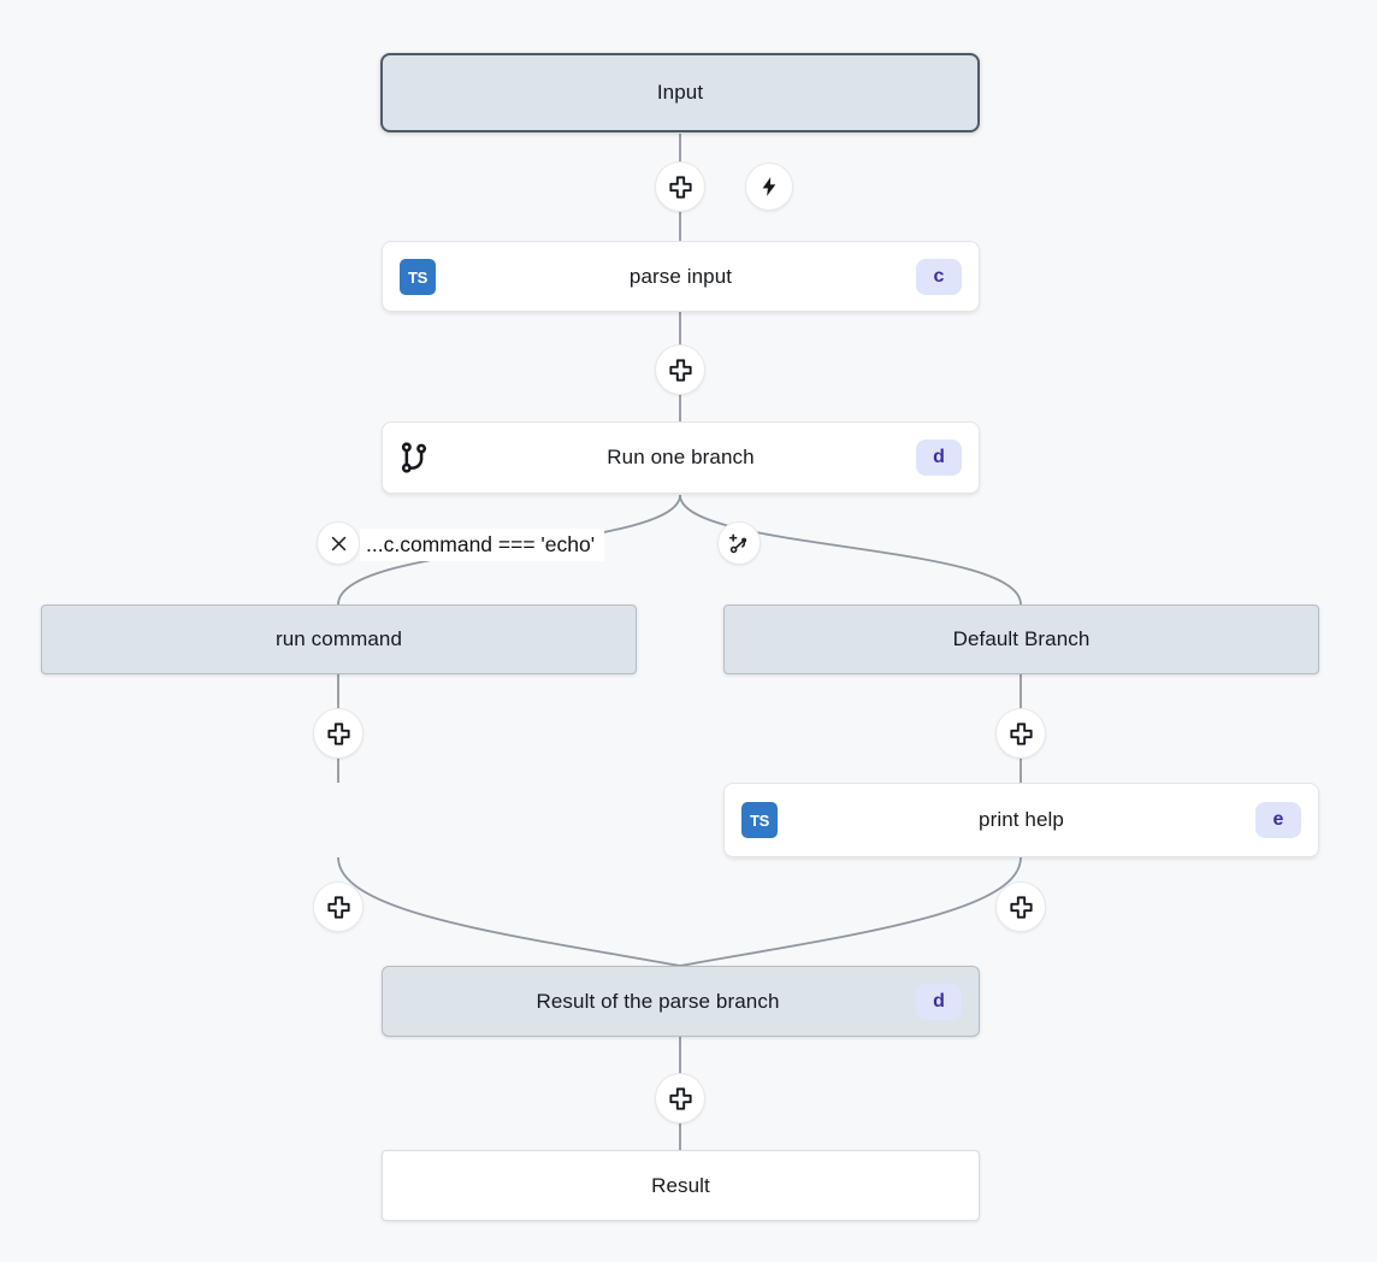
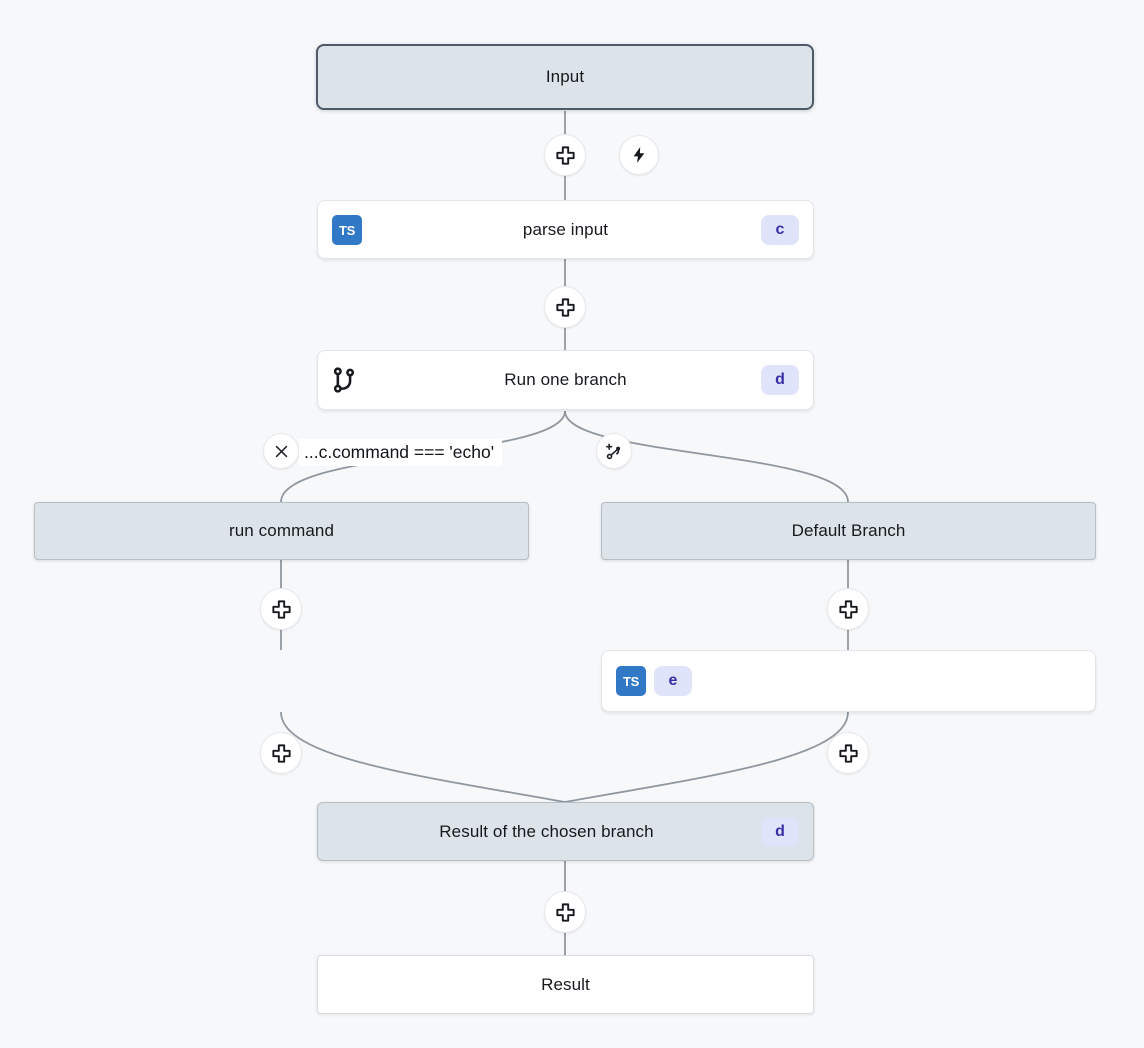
  Input
  TS
  parse input
  c
  Run one branch
  d
  ...c.command === 'echo'
  run command
  Default Branch
  TS
- print help
  e
- Result of the parse branch
+ Result of the chosen branch
  d
  Result
